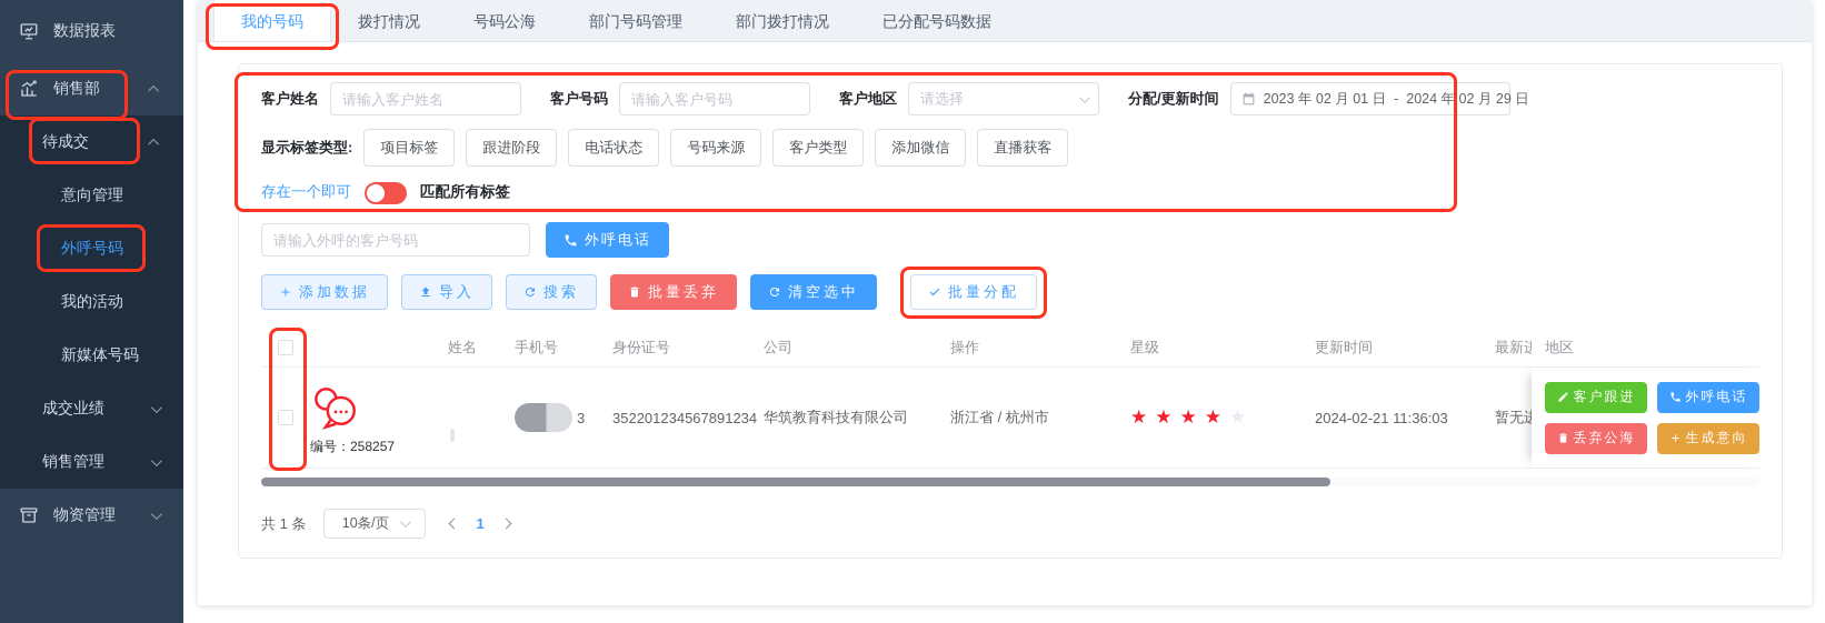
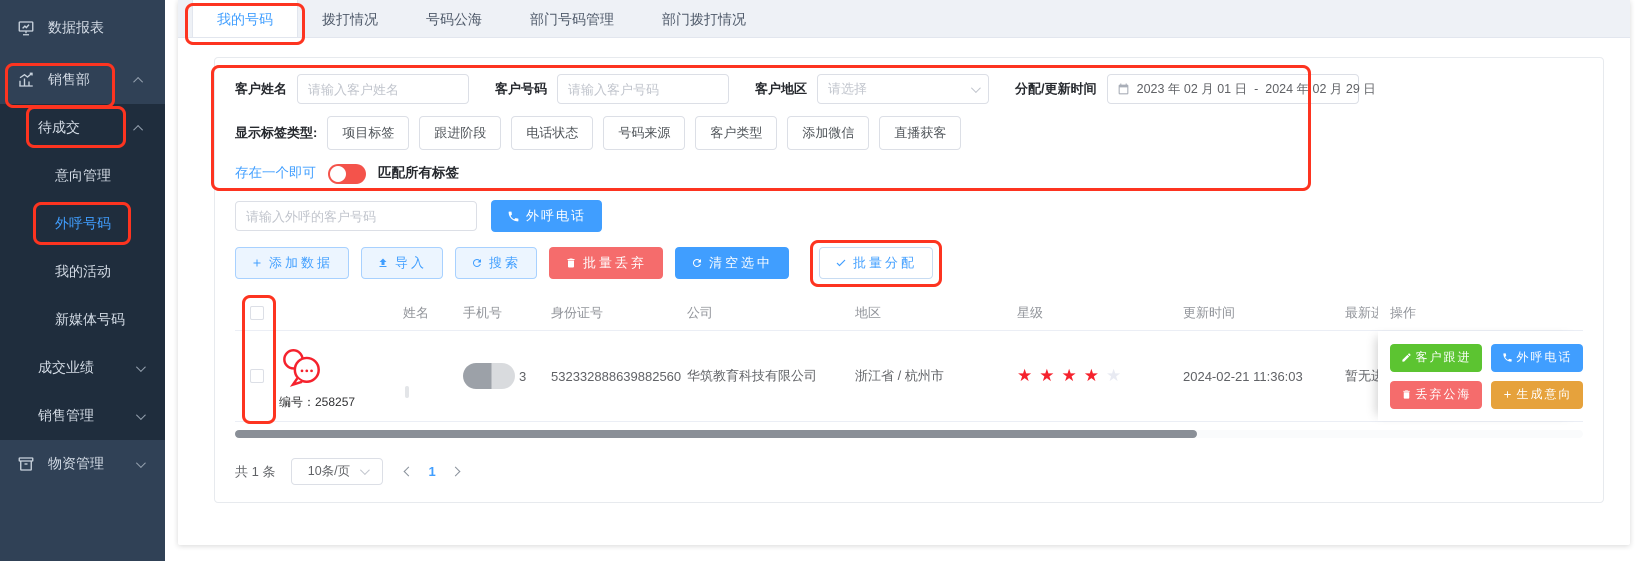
  数据报表
  销售部
  待成交
  意向管理
  外呼号码
  我的活动
  新媒体号码
  成交业绩
  销售管理
  物资管理
  我的号码
  拨打情况
  号码公海
  部门号码管理
  部门拨打情况
- 已分配号码数据
  客户姓名
  请输入客户姓名
  客户号码
  请输入客户号码
  客户地区
  请选择
  分配/更新时间
  2023 年 02 月 01 日
  -
  2024 年 02 月 29 日
  显示标签类型:
  项目标签
  跟进阶段
  电话状态
  号码来源
  客户类型
  添加微信
  直播获客
  存在一个即可
  匹配所有标签
  请输入外呼的客户号码
  外呼电话
  添加数据
  导入
  搜索
  批量丢弃
  清空选中
  批量分配
  姓名
  手机号
  身份证号
  公司
- 操作
+ 地区
  星级
  更新时间
- 地区
+ 操作
  编号：258257
  3
- 352201234567891234
+ 532332888639882560
  华筑教育科技有限公司
  浙江省 / 杭州市
  ★★★★
  2024-02-21 11:36:03
  客户跟进
  外呼电话
  丢弃公海
  生成意向
  共 1 条
  10条/页
  1
